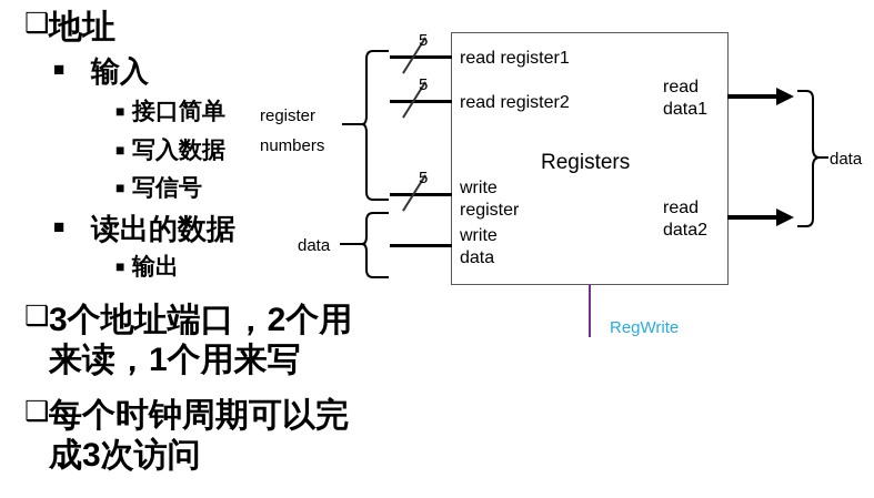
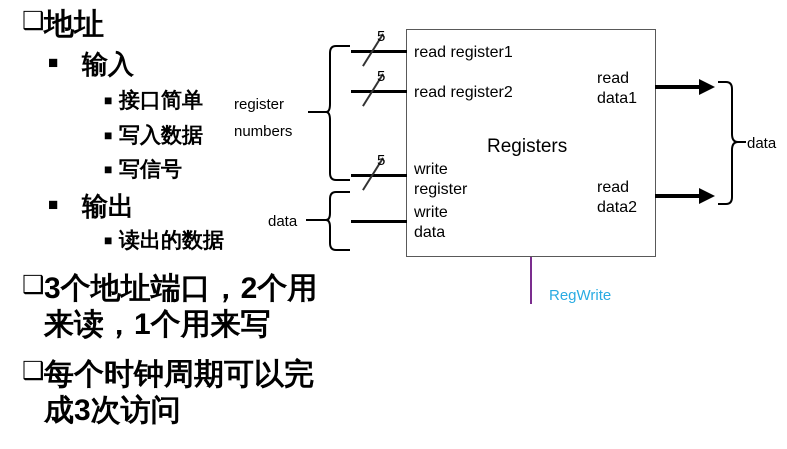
  ❑
  地址
  ■
  输入
  ■
  接口简单
  ■
  写入数据
  ■
  写信号
  ■
- 读出的数据
+ 输出
  ■
- 输出
+ 读出的数据
  ❑
  3个地址端口，2个用
  来读，1个用来写
  ❑
  每个时钟周期可以完
  成3次访问
  Registers
  read register1
  read register2
  write
  register
  write
  data
  read
  data1
  read
  data2
  5
  5
  5
  register
  numbers
  data
  data
  RegWrite
